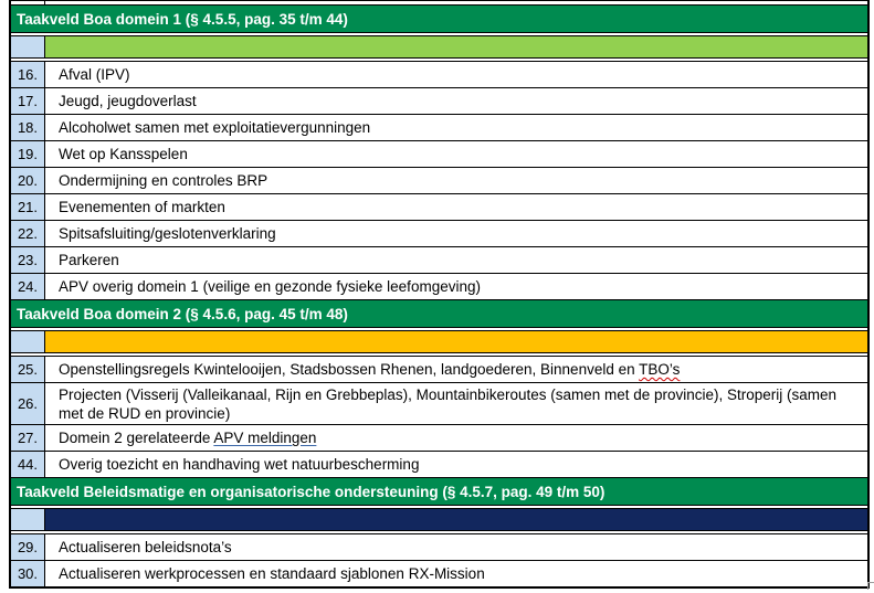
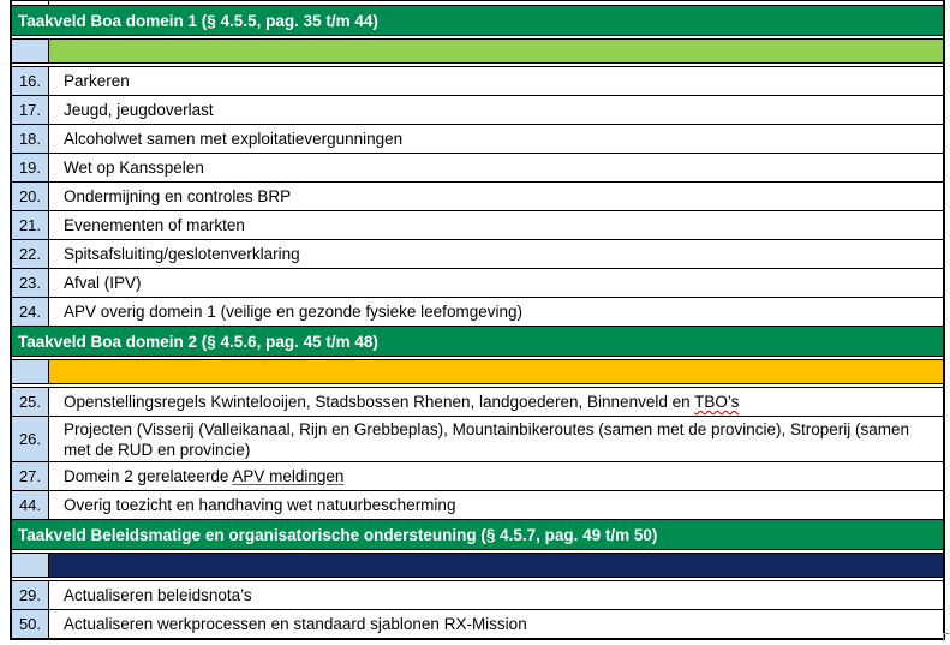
  Taakveld Boa domein 1 (§ 4.5.5, pag. 35 t/m 44)
  16.
- Afval (IPV)
+ Parkeren
  17.
  Jeugd, jeugdoverlast
  18.
  Alcoholwet samen met exploitatievergunningen
  19.
  Wet op Kansspelen
  20.
  Ondermijning en controles BRP
  21.
  Evenementen of markten
  22.
  Spitsafsluiting/geslotenverklaring
  23.
- Parkeren
+ Afval (IPV)
  24.
  APV overig domein 1 (veilige en gezonde fysieke leefomgeving)
  Taakveld Boa domein 2 (§ 4.5.6, pag. 45 t/m 48)
  25.
  Openstellingsregels Kwintelooijen, Stadsbossen Rhenen, landgoederen, Binnenveld en TBO’s
  26.
  Projecten (Visserij (Valleikanaal, Rijn en Grebbeplas), Mountainbikeroutes (samen met de provincie), Stroperij (samen met de RUD en provincie)
  27.
  Domein 2 gerelateerde APV meldingen
  44.
  Overig toezicht en handhaving wet natuurbescherming
  Taakveld Beleidsmatige en organisatorische ondersteuning (§ 4.5.7, pag. 49 t/m 50)
  29.
  Actualiseren beleidsnota’s
- 30.
+ 50.
  Actualiseren werkprocessen en standaard sjablonen RX-Mission
